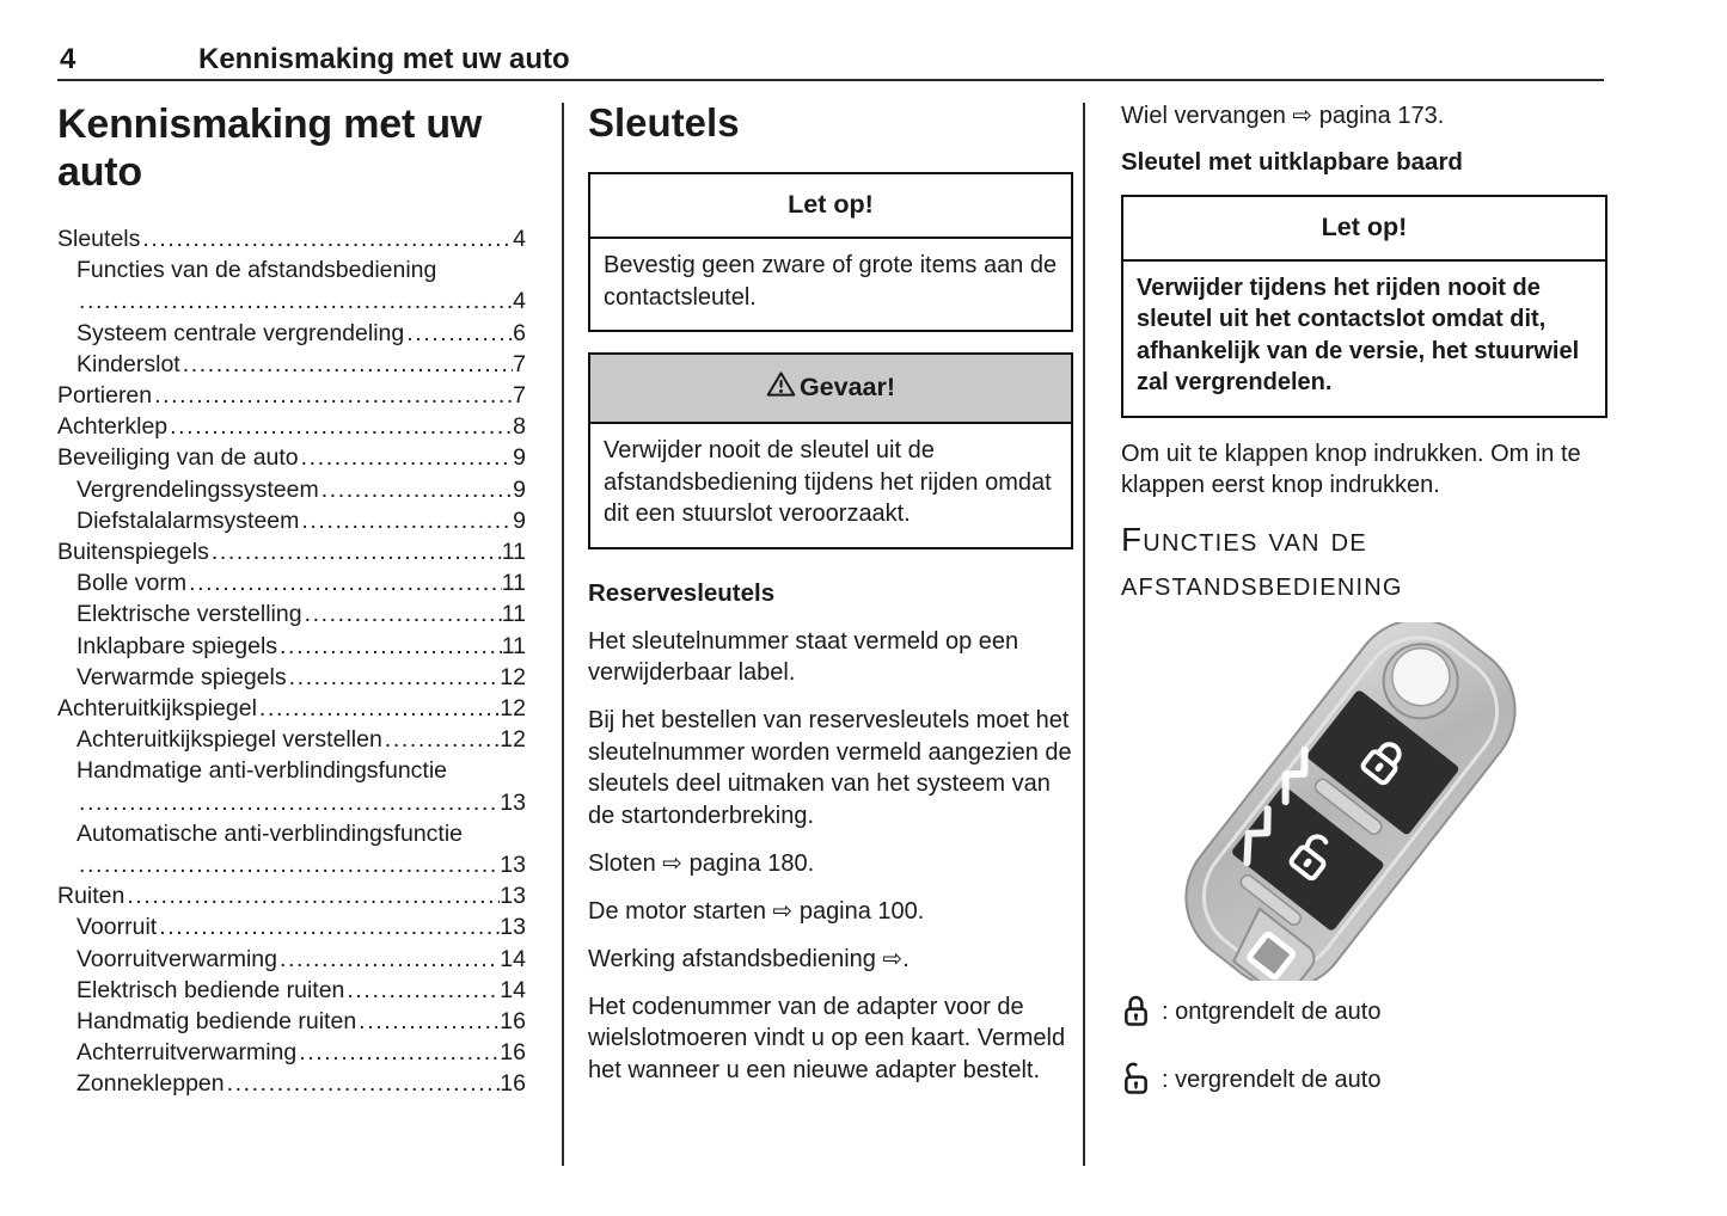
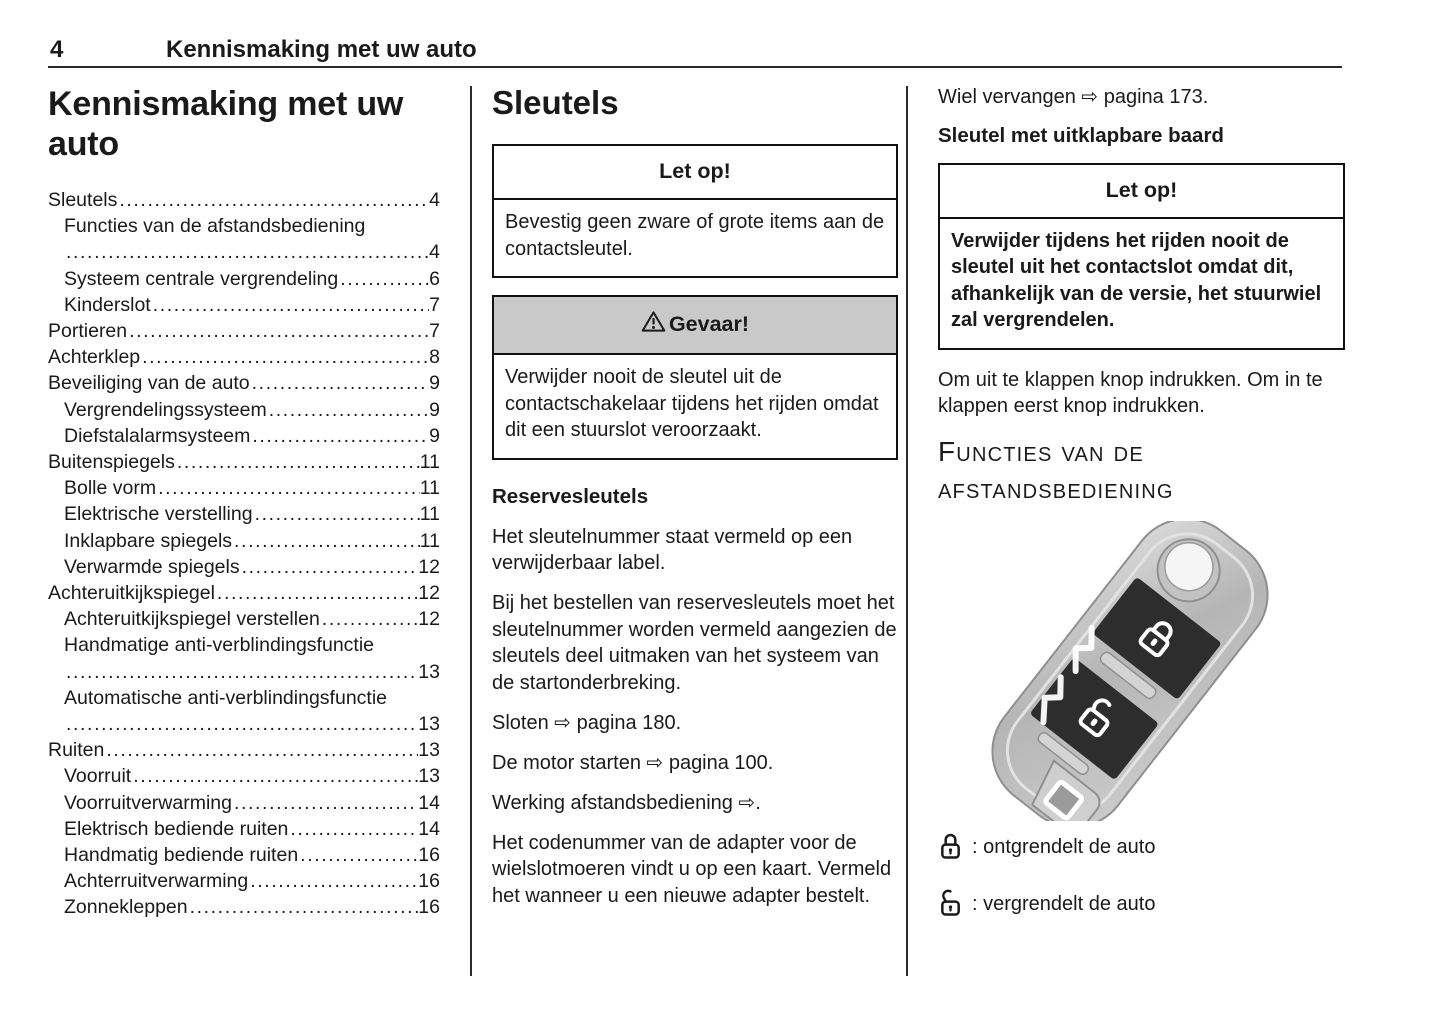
  4
  Kennismaking met uw auto
  Kennismaking met uw auto
  Sleutels
  4
  Functies van de afstandsbediening
  4
  Systeem centrale vergrendeling
  6
  Kinderslot
  7
  Portieren
  7
  Achterklep
  8
  Beveiliging van de auto
  9
  Vergrendelingssysteem
  9
  Diefstalalarmsysteem
  9
  Buitenspiegels
  11
  Bolle vorm
  11
  Elektrische verstelling
  11
  Inklapbare spiegels
  11
  Verwarmde spiegels
  12
  Achteruitkijkspiegel
  12
  Achteruitkijkspiegel verstellen
  12
  Handmatige anti-verblindingsfunctie
  13
  Automatische anti-verblindingsfunctie
  13
  Ruiten
  13
  Voorruit
  13
  Voorruitverwarming
  14
  Elektrisch bediende ruiten
  14
  Handmatig bediende ruiten
  16
  Achterruitverwarming
  16
  Zonnekleppen
  16
  Sleutels
  Let op!
  Bevestig geen zware of grote items aan de contactsleutel.
  Gevaar!
- Verwijder nooit de sleutel uit de afstandsbediening tijdens het rijden omdat dit een stuurslot veroorzaakt.
+ Verwijder nooit de sleutel uit de contactschakelaar tijdens het rijden omdat dit een stuurslot veroorzaakt.
  Reservesleutels
  Het sleutelnummer staat vermeld op een verwijderbaar label.
  Bij het bestellen van reservesleutels moet het sleutelnummer worden vermeld aangezien de sleutels deel uitmaken van het systeem van de startonderbreking.
  Sloten ⇨ pagina 180.
  De motor starten ⇨ pagina 100.
  Werking afstandsbediening ⇨.
  Het codenummer van de adapter voor de wielslotmoeren vindt u op een kaart. Vermeld het wanneer u een nieuwe adapter bestelt.
  Wiel vervangen ⇨ pagina 173.
  Sleutel met uitklapbare baard
  Let op!
  Verwijder tijdens het rijden nooit de sleutel uit het contactslot omdat dit, afhankelijk van de versie, het stuurwiel zal vergrendelen.
  Om uit te klappen knop indrukken. Om in te klappen eerst knop indrukken.
  Functies van de afstandsbediening
  : ontgrendelt de auto
  : vergrendelt de auto
